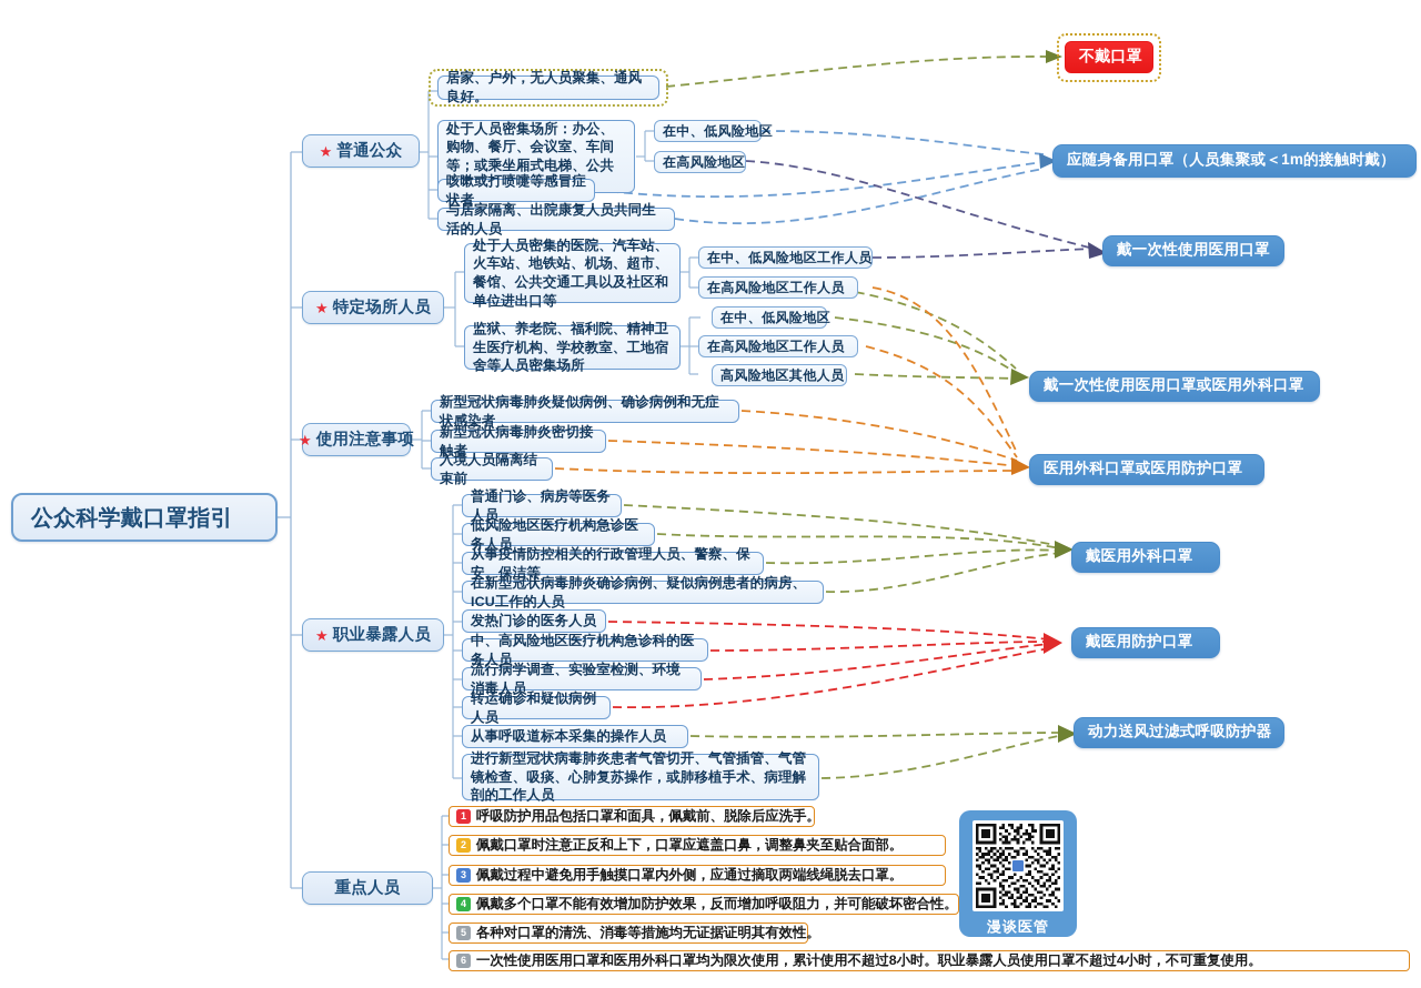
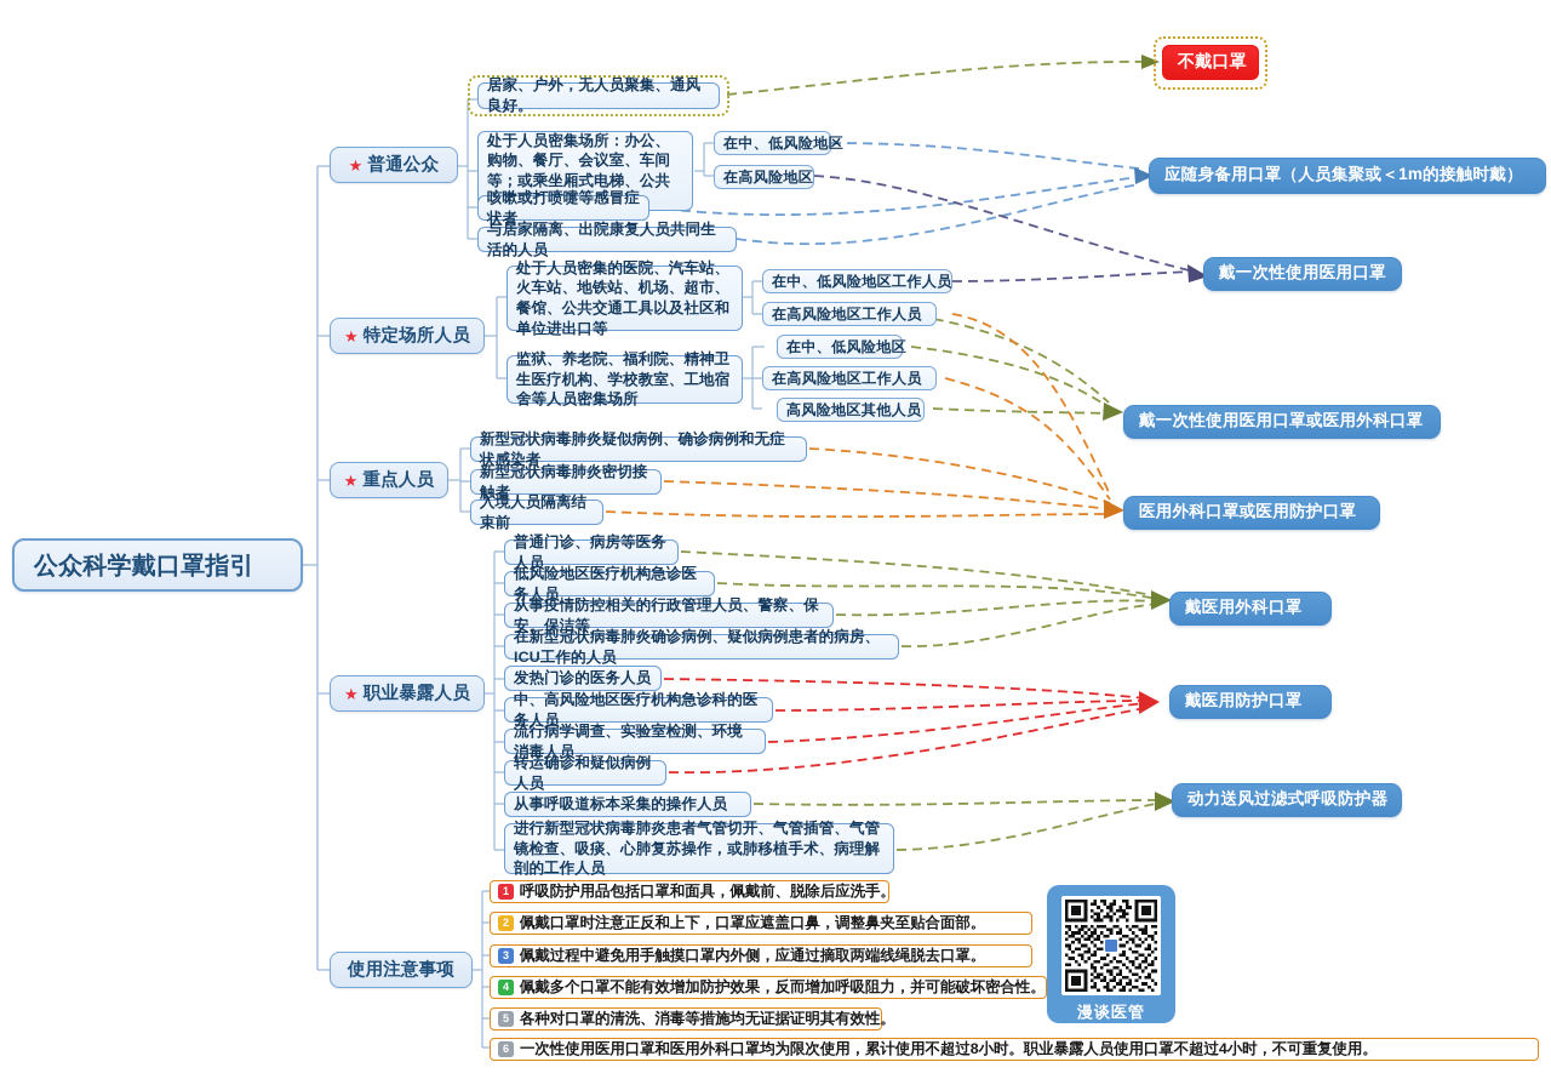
  公众科学戴口罩指引
  ★
  普通公众
  ★
  特定场所人员
  ★
- 使用注意事项
+ 重点人员
  ★
  职业暴露人员
- 重点人员
+ 使用注意事项
  居家、户外，无人员聚集、通风良好。
  处于人员密集场所：办公、购物、餐厅、会议室、车间等；或乘坐厢式电梯、公共
  咳嗽或打喷嚏等感冒症状者
  与居家隔离、出院康复人员共同生活的人员
  在中、低风险地区
  在高风险地区
  处于人员密集的医院、汽车站、火车站、地铁站、机场、超市、餐馆、公共交通工具以及社区和单位进出口等
  监狱、养老院、福利院、精神卫生医疗机构、学校教室、工地宿舍等人员密集场所
  在中、低风险地区工作人员
  在高风险地区工作人员
  在中、低风险地区
  在高风险地区工作人员
  高风险地区其他人员
  新型冠状病毒肺炎疑似病例、确诊病例和无症状感染者
  新型冠状病毒肺炎密切接触者
  入境人员隔离结束前
  普通门诊、病房等医务人员
  低风险地区医疗机构急诊医务人员
  从事疫情防控相关的行政管理人员、警察、保安、保洁等
  在新型冠状病毒肺炎确诊病例、疑似病例患者的病房、ICU工作的人员
  发热门诊的医务人员
  中、高风险地区医疗机构急诊科的医务人员
  流行病学调查、实验室检测、环境消毒人员
  转运确诊和疑似病例人员
  从事呼吸道标本采集的操作人员
  进行新型冠状病毒肺炎患者气管切开、气管插管、气管镜检查、吸痰、心肺复苏操作，或肺移植手术、病理解剖的工作人员
  不戴口罩
  应随身备用口罩（人员集聚或＜1m的接触时戴）
  戴一次性使用医用口罩
  戴一次性使用医用口罩或医用外科口罩
  医用外科口罩或医用防护口罩
  戴医用外科口罩
  戴医用防护口罩
  动力送风过滤式呼吸防护器
  1
  呼吸防护用品包括口罩和面具，佩戴前、脱除后应洗手。
  2
  佩戴口罩时注意正反和上下，口罩应遮盖口鼻，调整鼻夹至贴合面部。
  3
  佩戴过程中避免用手触摸口罩内外侧，应通过摘取两端线绳脱去口罩。
  4
  佩戴多个口罩不能有效增加防护效果，反而增加呼吸阻力，并可能破坏密合性。
  5
  各种对口罩的清洗、消毒等措施均无证据证明其有效性。
  6
  一次性使用医用口罩和医用外科口罩均为限次使用，累计使用不超过8小时。职业暴露人员使用口罩不超过4小时，不可重复使用。
  漫谈医管
